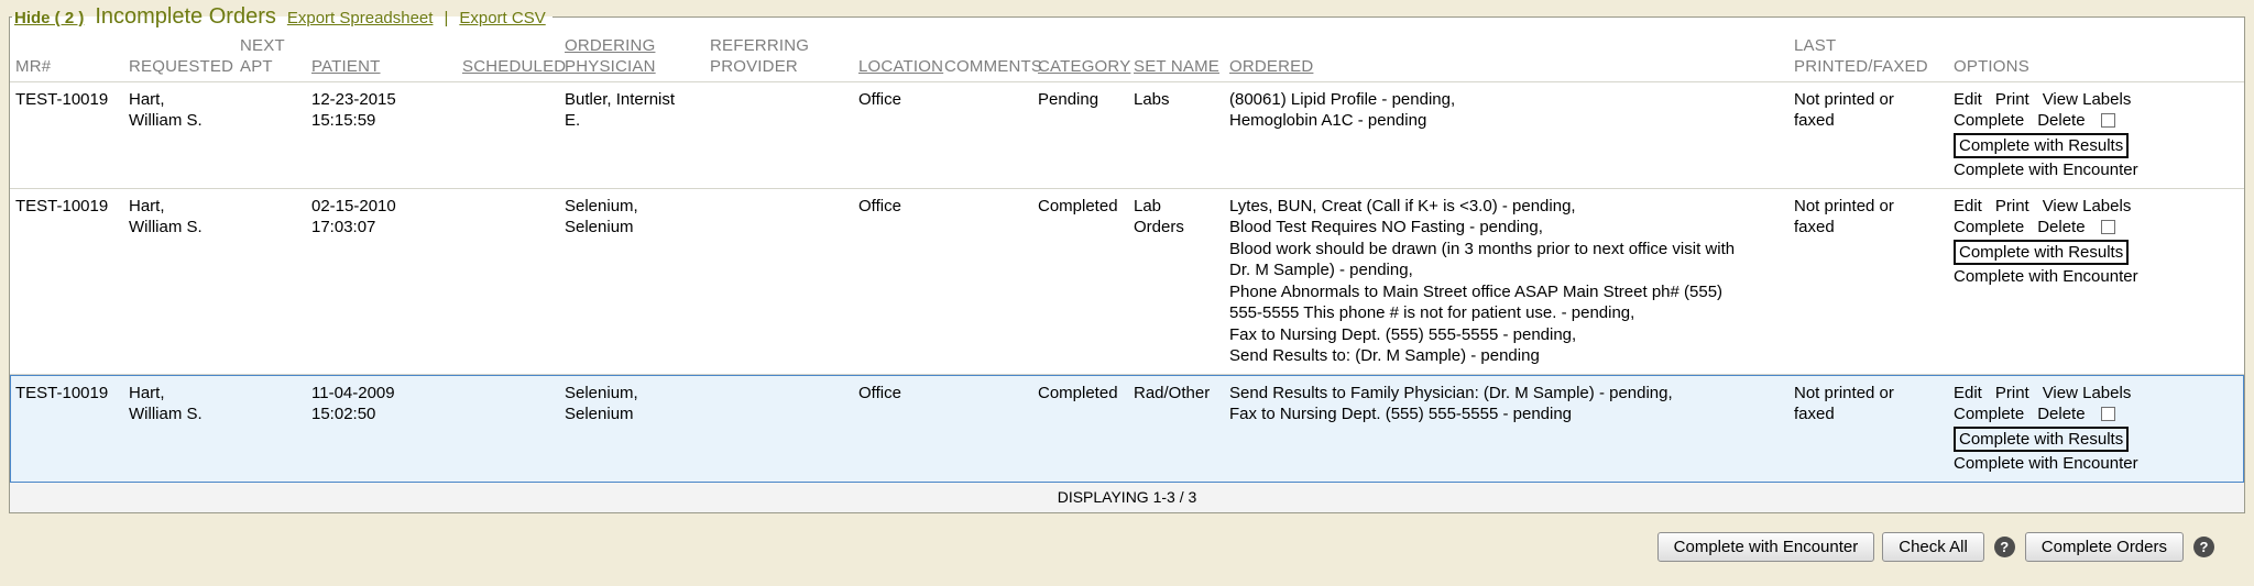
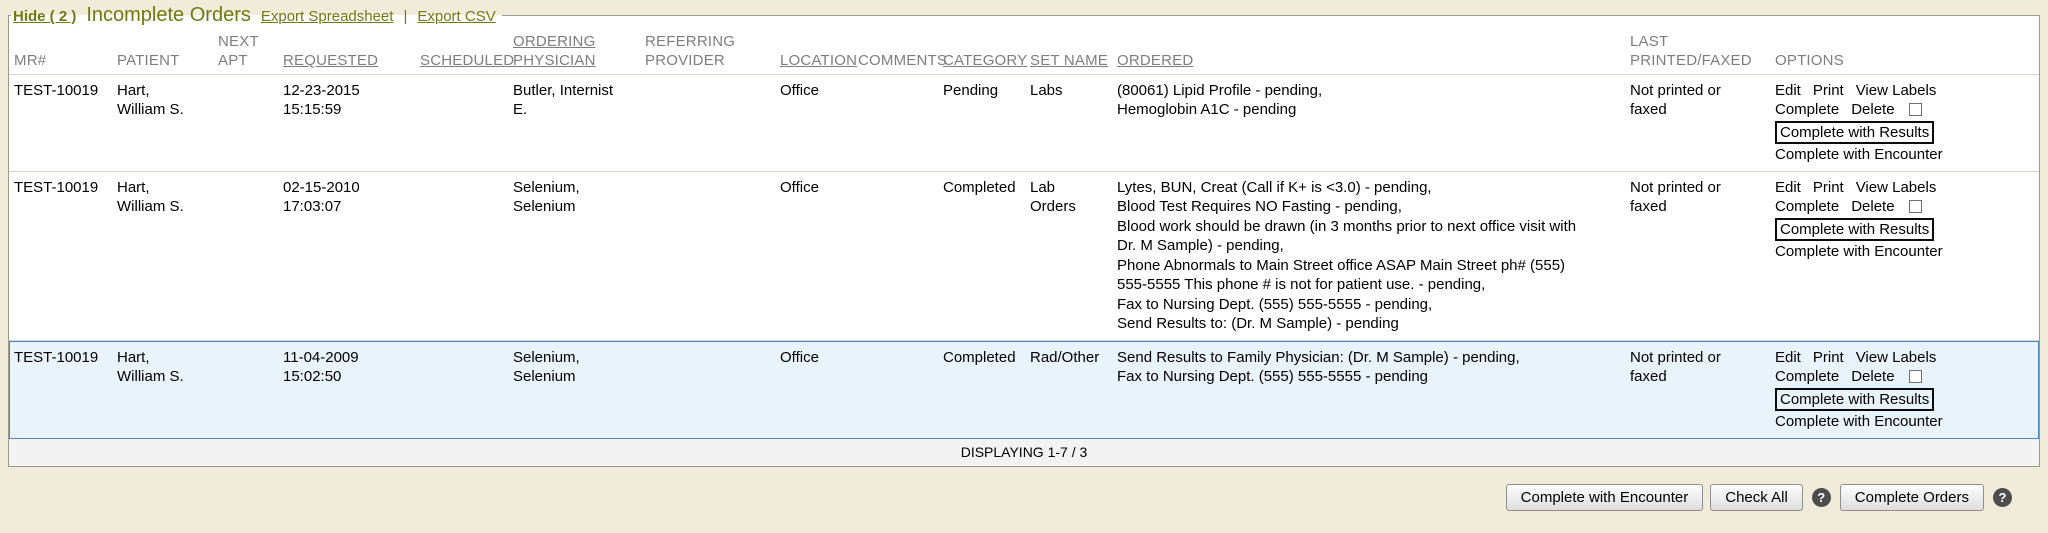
  Hide ( 2 )
  Incomplete Orders
  Export Spreadsheet
  |
  Export CSV
  MR#
- REQUESTED
+ PATIENT
  NEXT
  APT
- PATIENT
+ REQUESTED
  SCHEDULED
  ORDERING
  PHYSICIAN
  REFERRING
  PROVIDER
  LOCATION
  COMMENTS
  CATEGORY
  SET NAME
  ORDERED
  LAST
  PRINTED/FAXED
  OPTIONS
  TEST-10019
  Hart,
  William S.
  12-23-2015
  15:15:59
  Butler, Internist
  E.
  Office
  Pending
  Labs
  (80061) Lipid Profile - pending,
  Hemoglobin A1C - pending
  Not printed or
  faxed
  Edit
  Print
  View Labels
  Complete
  Delete
  Complete with Results
  Complete with Encounter
  TEST-10019
  Hart,
  William S.
  02-15-2010
  17:03:07
  Selenium,
  Selenium
  Office
  Completed
  Lab
  Orders
  Lytes, BUN, Creat (Call if K+ is <3.0) - pending,
  Blood Test Requires NO Fasting - pending,
  Blood work should be drawn (in 3 months prior to next office visit with
  Dr. M Sample) - pending,
  Phone Abnormals to Main Street office ASAP Main Street ph# (555)
  555-5555 This phone # is not for patient use. - pending,
  Fax to Nursing Dept. (555) 555-5555 - pending,
  Send Results to: (Dr. M Sample) - pending
  Not printed or
  faxed
  Edit
  Print
  View Labels
  Complete
  Delete
  Complete with Results
  Complete with Encounter
  TEST-10019
  Hart,
  William S.
  11-04-2009
  15:02:50
  Selenium,
  Selenium
  Office
  Completed
  Rad/Other
  Send Results to Family Physician: (Dr. M Sample) - pending,
  Fax to Nursing Dept. (555) 555-5555 - pending
  Not printed or
  faxed
  Edit
  Print
  View Labels
  Complete
  Delete
  Complete with Results
  Complete with Encounter
- DISPLAYING 1-3 / 3
+ DISPLAYING 1-7 / 3
  Complete with Encounter
  Check All
  ?
  Complete Orders
  ?
